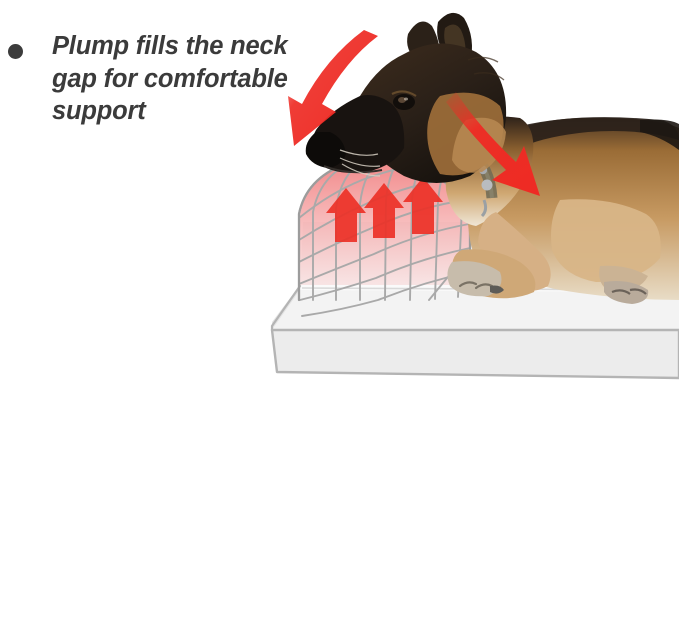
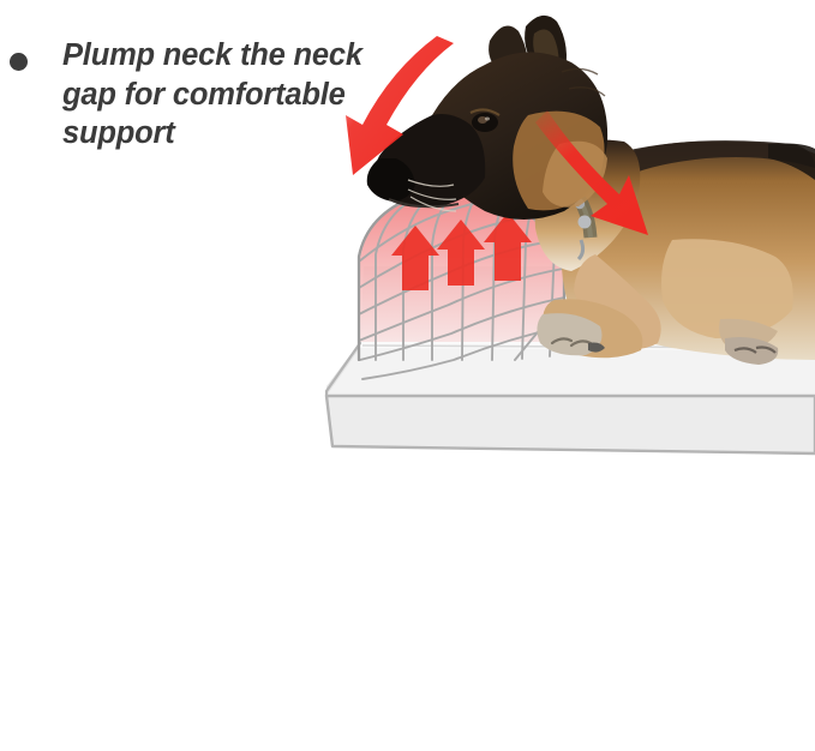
- Plump fills the neck gap for comfortable support
+ Plump neck the neck gap for comfortable support
